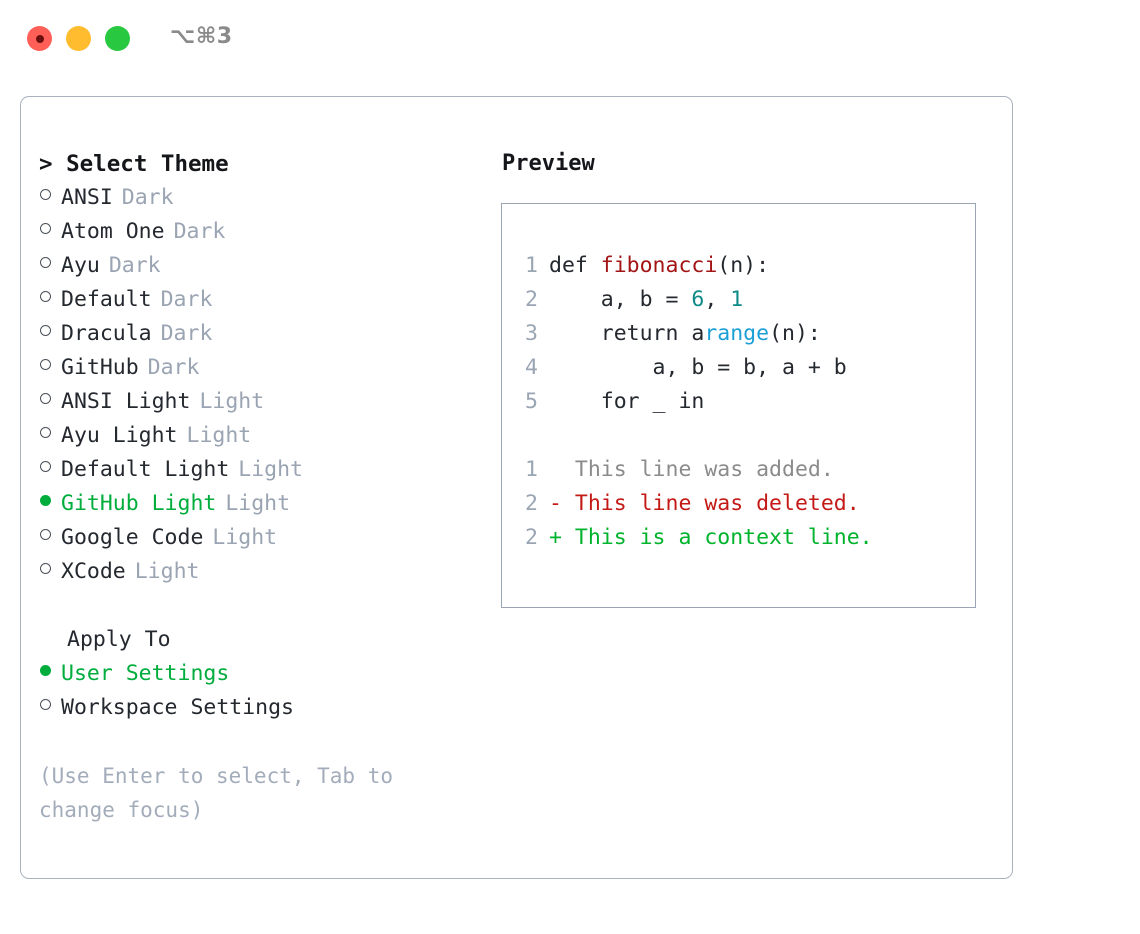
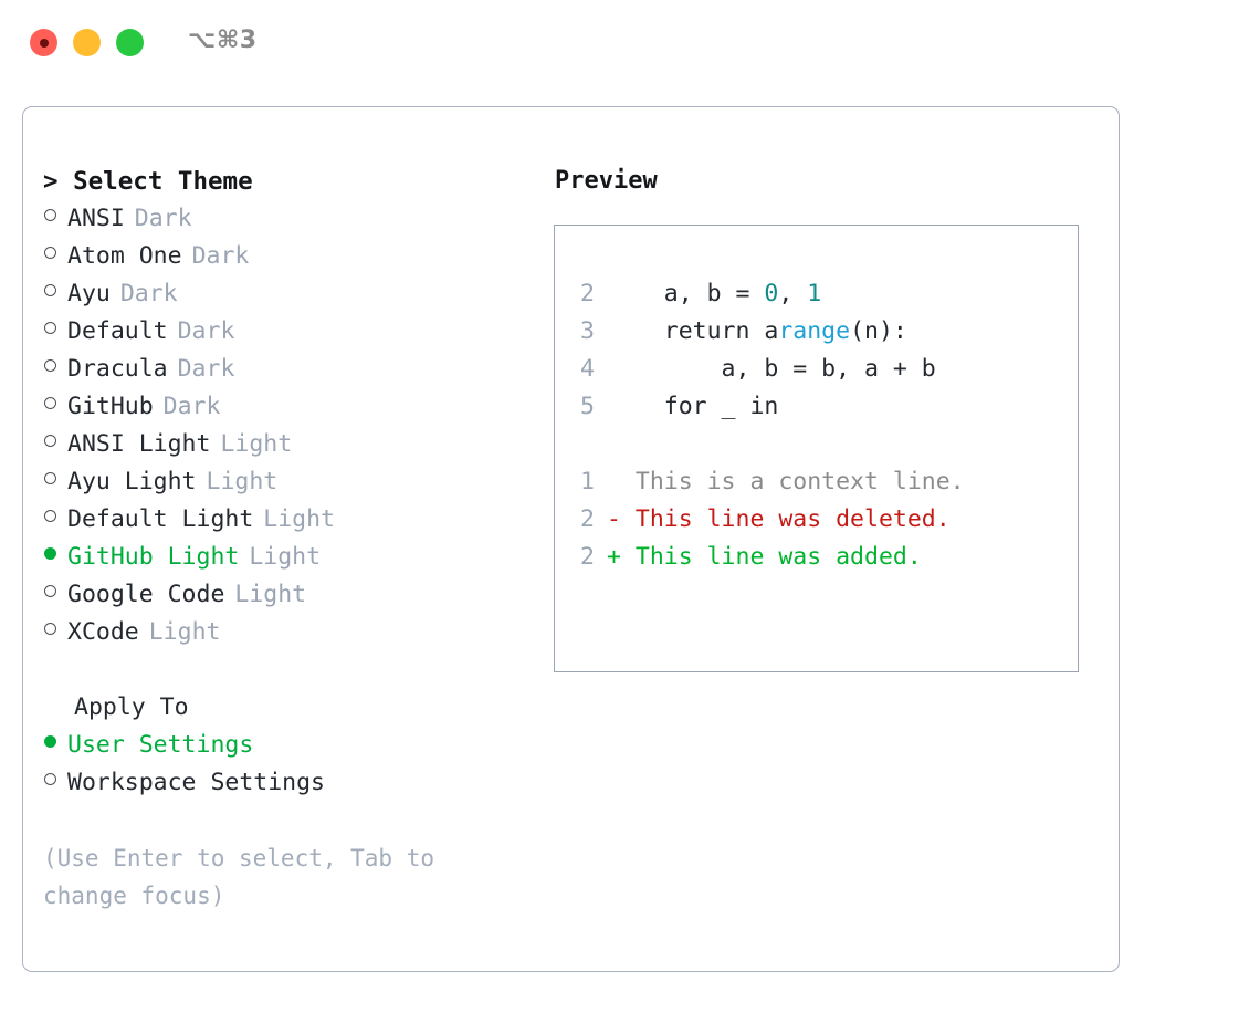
  ⌥⌘3
  > Select Theme
  ANSI
  Dark
  Atom One
  Dark
  Ayu
  Dark
  Default
  Dark
  Dracula
  Dark
  GitHub
  Dark
  ANSI Light
  Light
  Ayu Light
  Light
  Default Light
  Light
  GitHub Light
  Light
  Google Code
  Light
  XCode
  Light
  Apply To
  User Settings
  Workspace Settings
  (Use Enter to select, Tab to change focus)
  Preview
- 1 def fibonacci(n):
- 2 a, b = 6, 1
+ 2 a, b = 0, 1
  3 return arange(n):
  4 a, b = b, a + b
  5 for _ in
- 1 This line was added.
+ 1 This is a context line.
  2 - This line was deleted.
- 2 + This is a context line.
+ 2 + This line was added.
